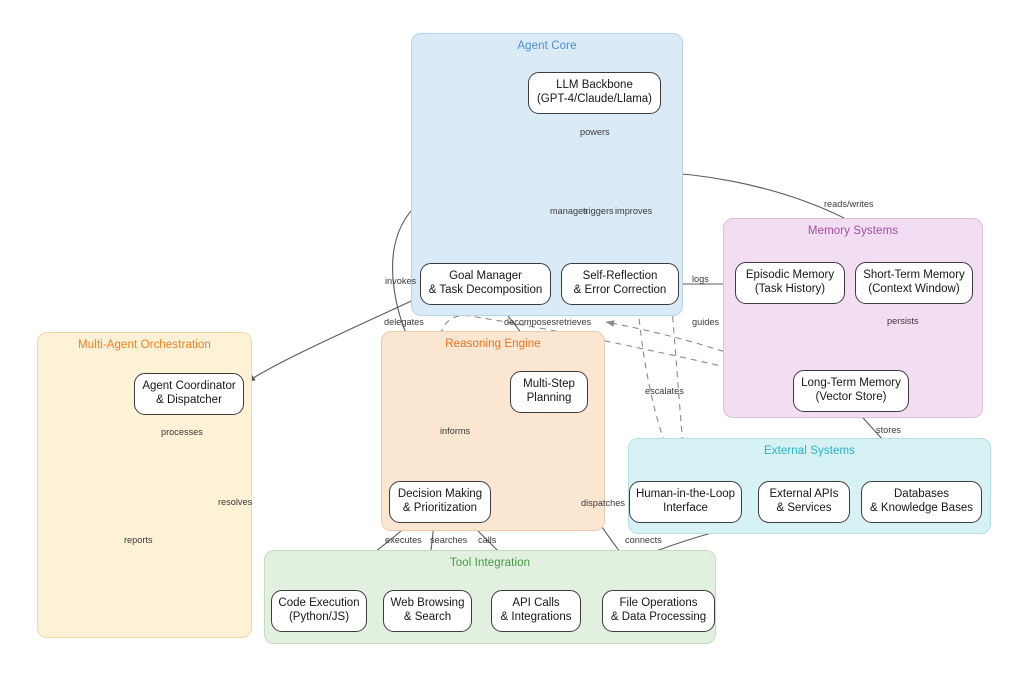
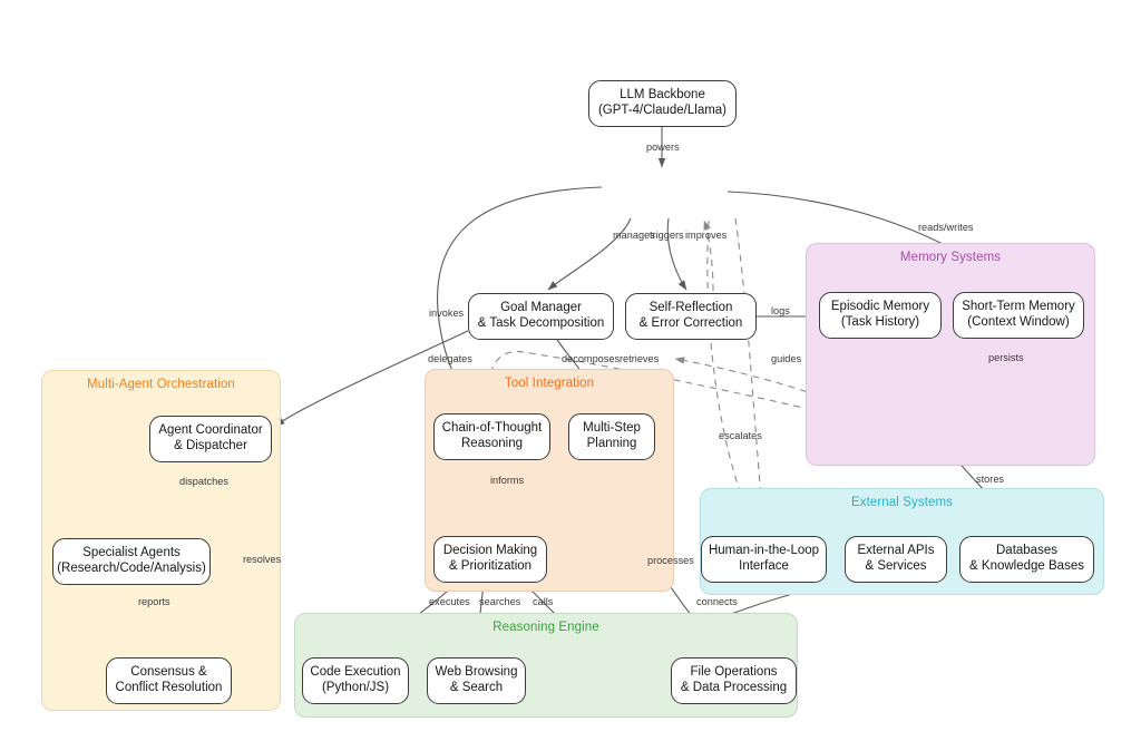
- Agent Core
  Memory Systems
  Multi-Agent Orchestration
- Reasoning Engine
+ Tool Integration
  External Systems
- Tool Integration
+ Reasoning Engine
  LLM Backbone
  (GPT-4/Claude/Llama)
  Goal Manager
  & Task Decomposition
  Self-Reflection
  & Error Correction
  Episodic Memory
  (Task History)
  Short-Term Memory
  (Context Window)
- Long-Term Memory
- (Vector Store)
  Agent Coordinator
  & Dispatcher
+ Specialist Agents
+ (Research/Code/Analysis)
+ Consensus &
+ Conflict Resolution
+ Chain-of-Thought
+ Reasoning
  Multi-Step
  Planning
  Decision Making
  & Prioritization
  Human-in-the-Loop
  Interface
  External APIs
  & Services
  Databases
  & Knowledge Bases
  Code Execution
  (Python/JS)
  Web Browsing
  & Search
- API Calls
- & Integrations
  File Operations
  & Data Processing
  powers
  manages
  triggers
  improves
  reads/writes
  logs
  persists
  retrieves
  guides
  invokes
  delegates
  decomposes
- processes
+ dispatches
  reports
  resolves
  informs
- dispatches
+ processes
  executes
  searches
  calls
  connects
  escalates
  stores
